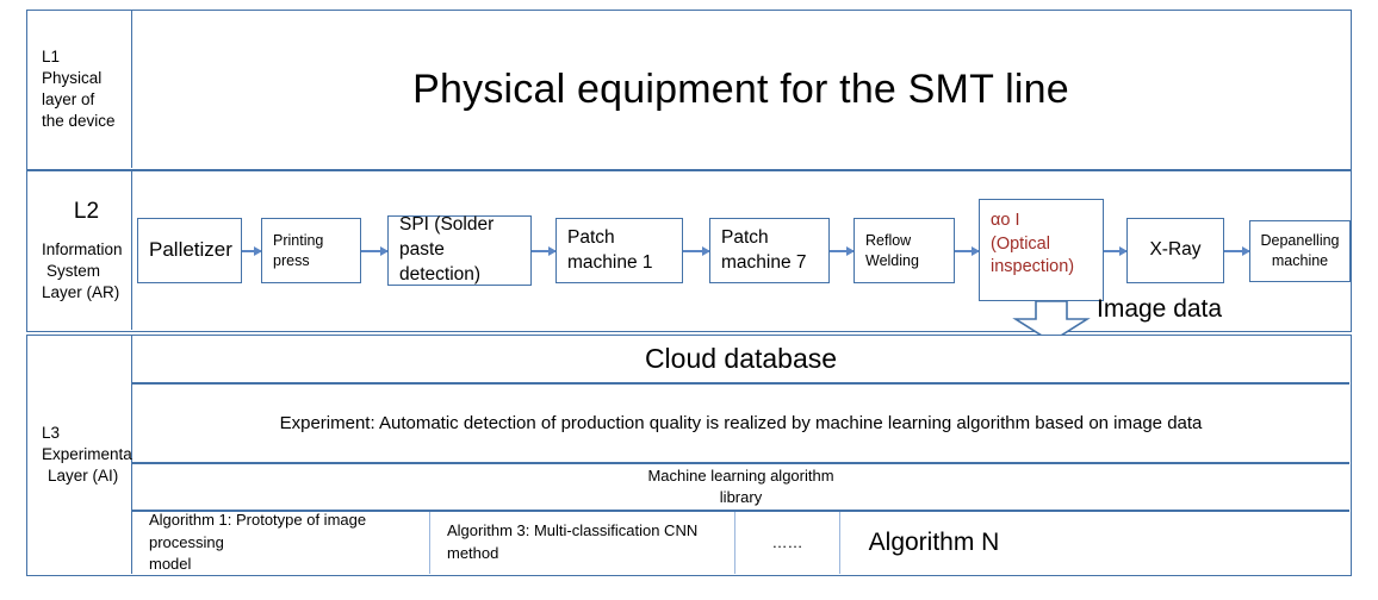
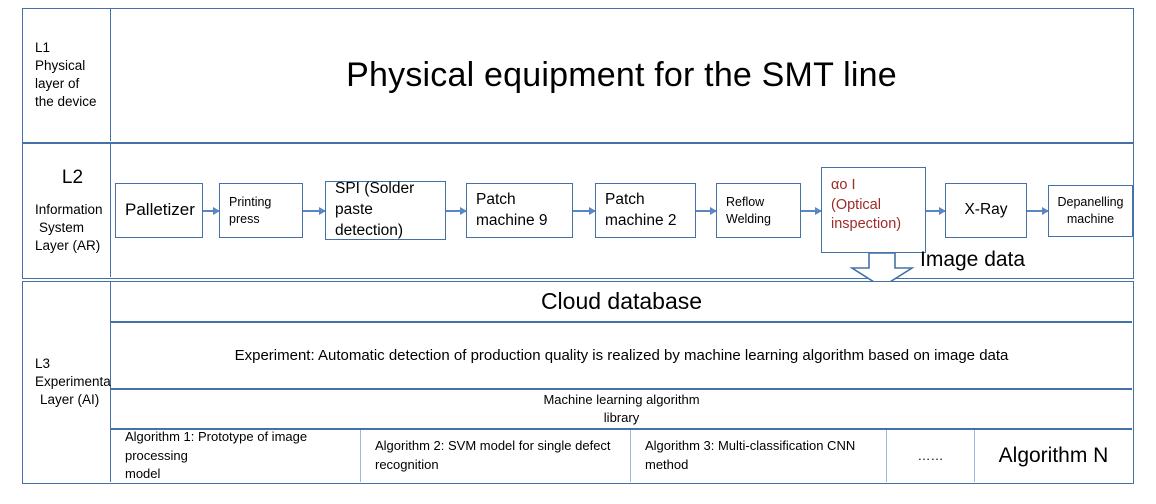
  L1
  Physical
  layer of
  the device
  Physical equipment for the SMT line
  L2
  Information
  System
  Layer (AR)
  Palletizer
  Printing
  press
  SPI (Solder
  paste detection)
  Patch
- machine 1
+ machine 9
  Patch
- machine 7
+ machine 2
  Reflow
  Welding
  αo I
  (Optical
  inspection)
  X-Ray
  Depanelling
  machine
  Image data
  L3
  Experimenta
  Layer (AI)
  Cloud database
  Experiment: Automatic detection of production quality is realized by machine learning algorithm based on image data
  Machine learning algorithm
  library
  Algorithm 1: Prototype of image processing
  model
+ Algorithm 2: SVM model for single defect
+ recognition
  Algorithm 3: Multi-classification CNN
  method
  ……
  Algorithm N
